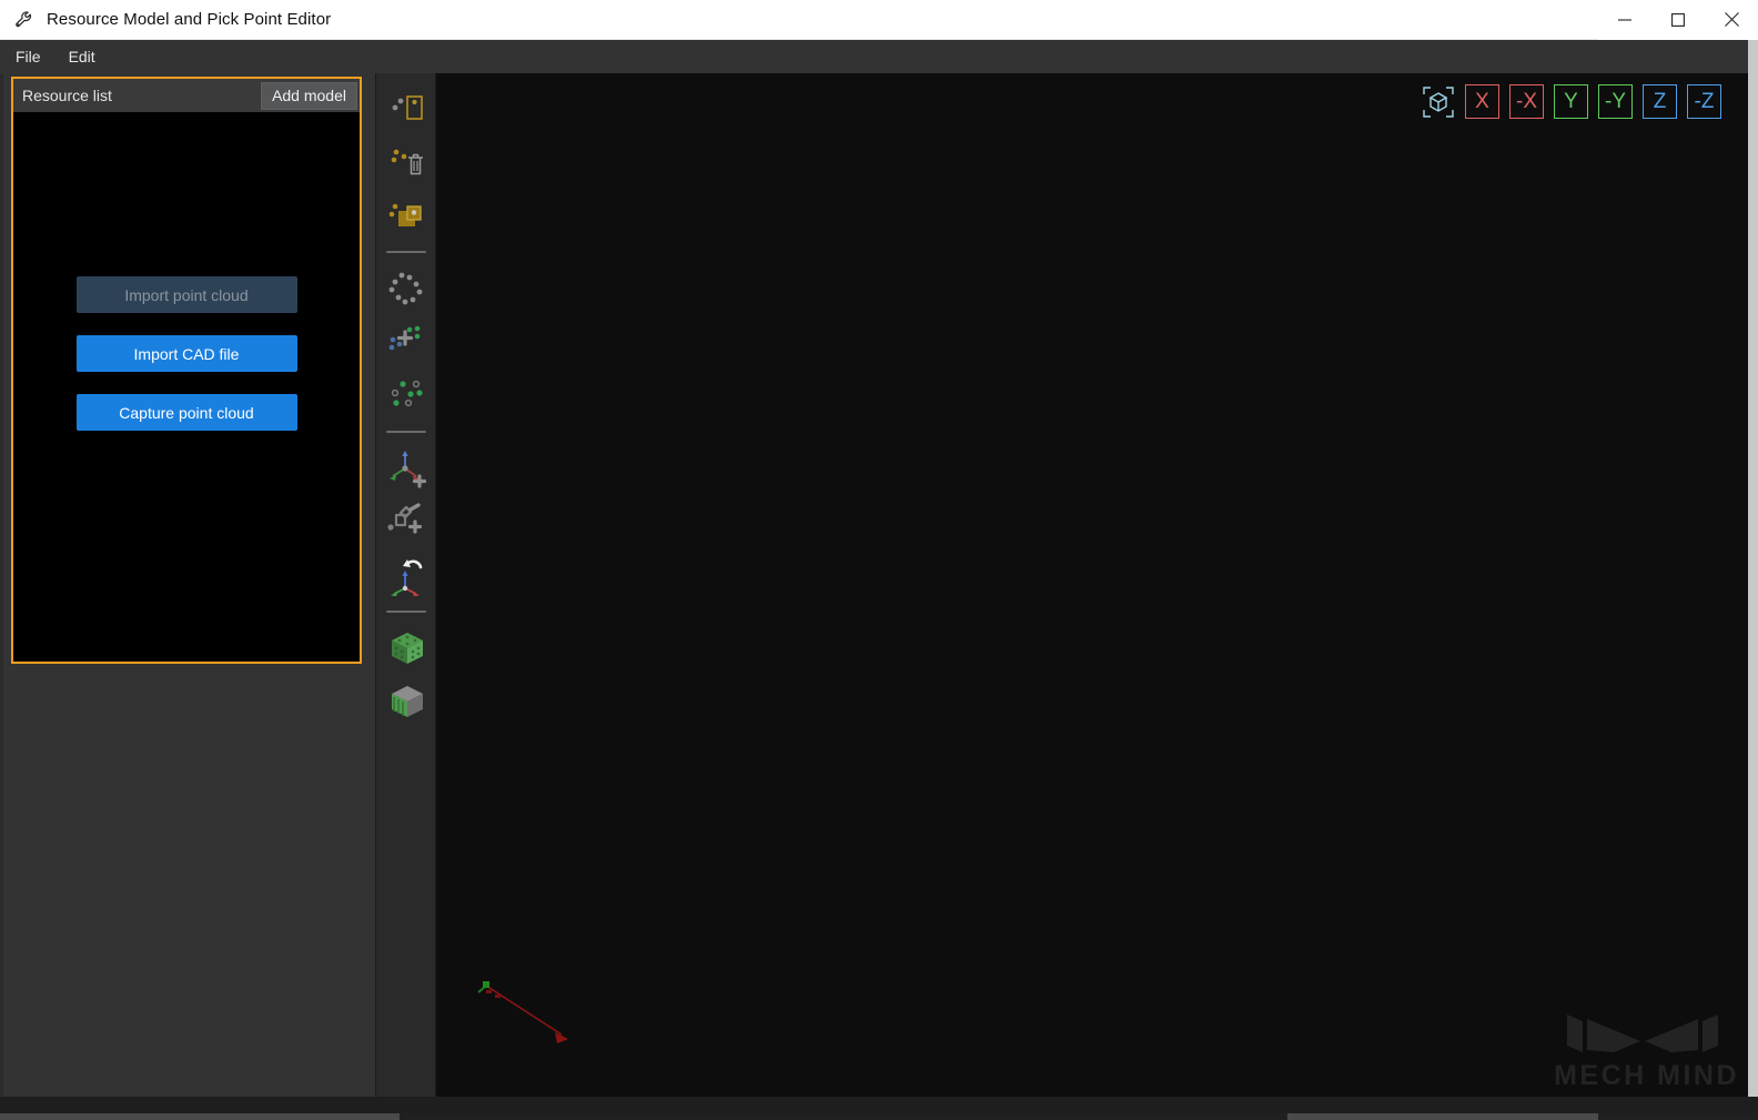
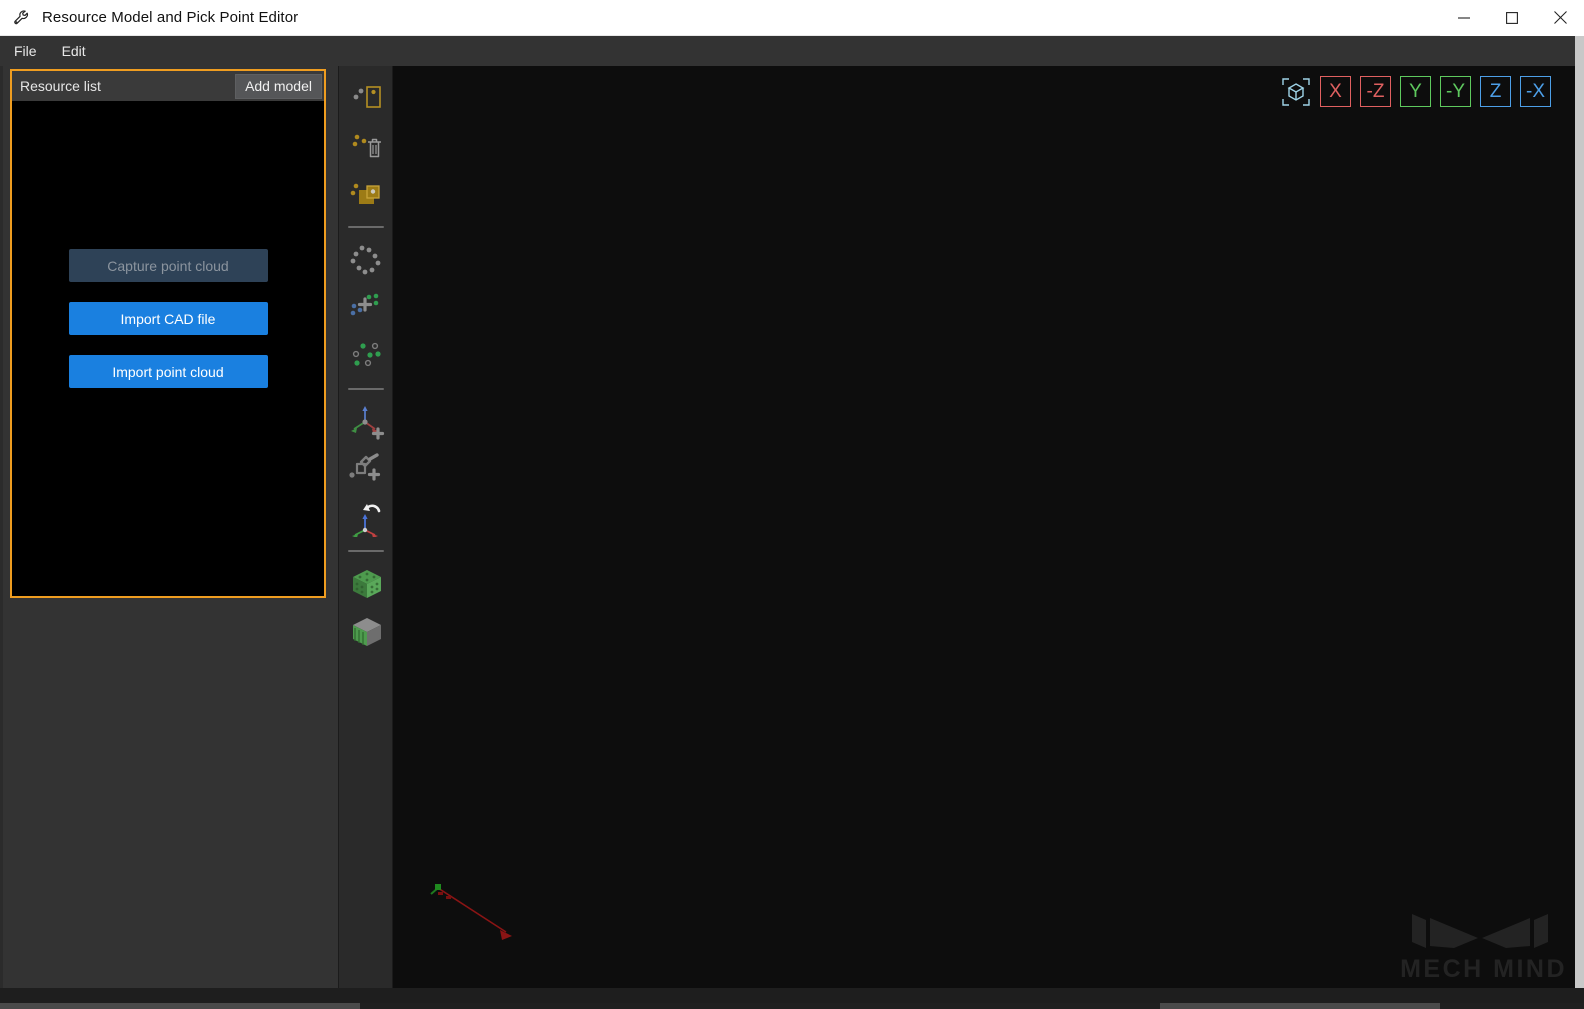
  Resource Model and Pick Point Editor
  File
  Edit
  Resource list
  Add model
- Import point cloud
+ Capture point cloud
  Import CAD file
- Capture point cloud
+ Import point cloud
  X
- -X
+ -Z
  Y
  -Y
  Z
- -Z
+ -X
